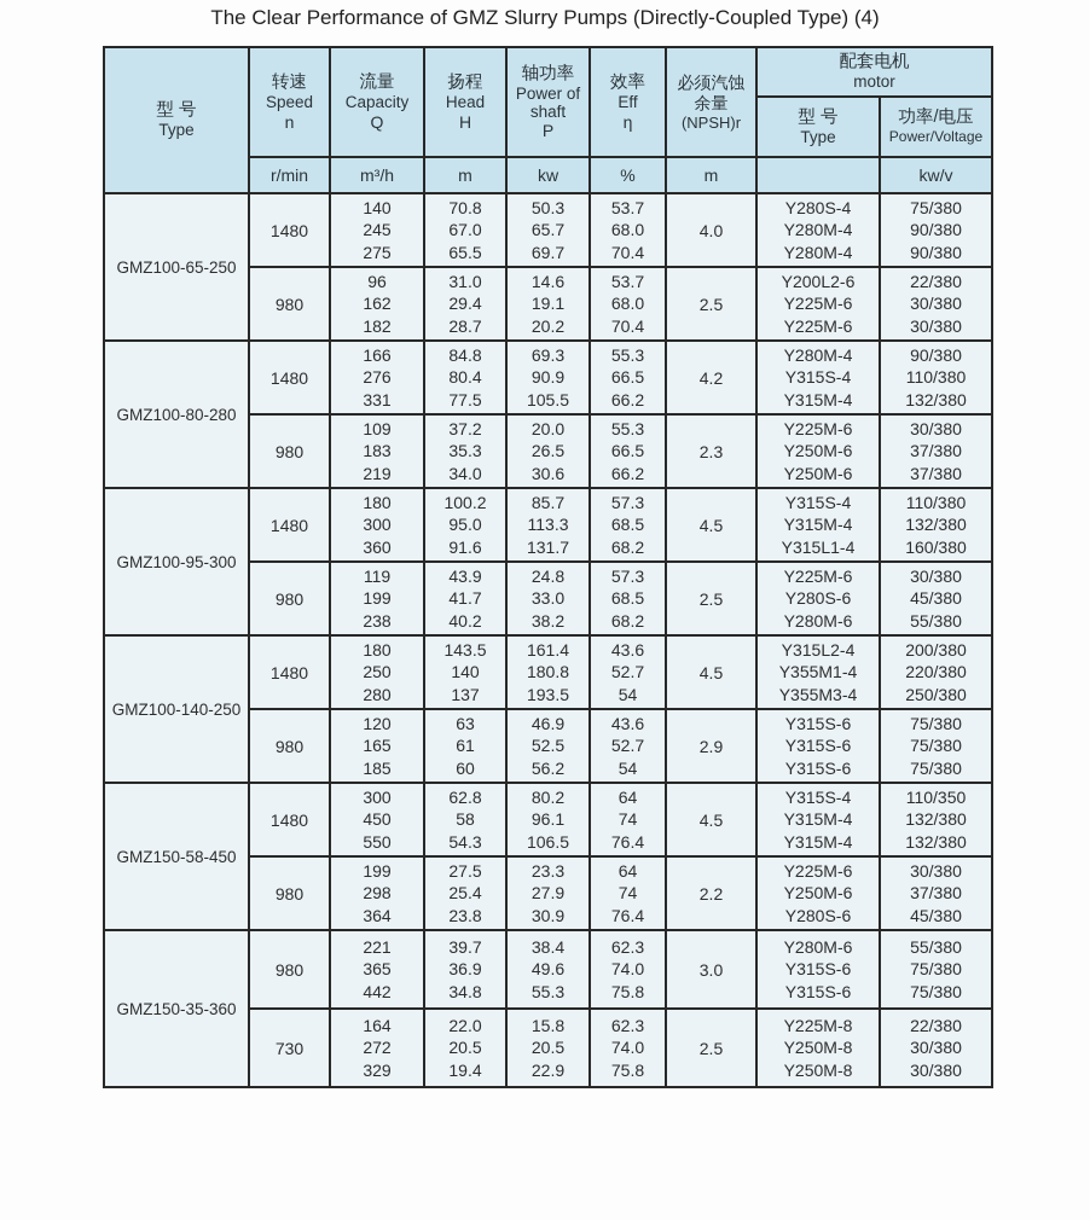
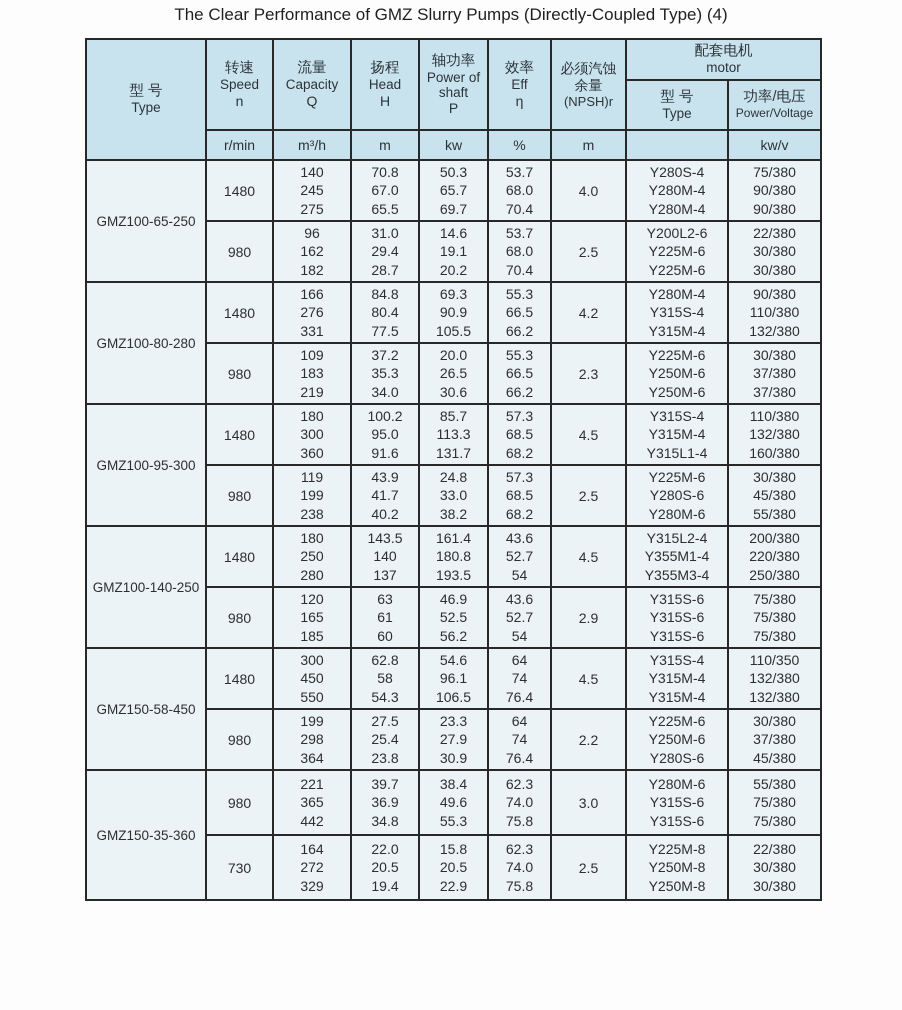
  The Clear Performance of GMZ Slurry Pumps (Directly-Coupled Type) (4)
  型 号 Type	转速 Speed n	流量 Capacity Q	扬程 Head H	轴功率 Power of shaft P	效率 Eff η	必须汽蚀余量 (NPSH)r	配套电机 motor
  型 号 Type	功率/电压 Power/Voltage
  r/min	m³/h	m	kw	%	m		kw/v
  GMZ100-65-250	1480	140245275	70.867.065.5	50.365.769.7	53.768.070.4	4.0	Y280S-4Y280M-4Y280M-4	75/38090/38090/380
  980	96162182	31.029.428.7	14.619.120.2	53.768.070.4	2.5	Y200L2-6Y225M-6Y225M-6	22/38030/38030/380
  GMZ100-80-280	1480	166276331	84.880.477.5	69.390.9105.5	55.366.566.2	4.2	Y280M-4Y315S-4Y315M-4	90/380110/380132/380
  980	109183219	37.235.334.0	20.026.530.6	55.366.566.2	2.3	Y225M-6Y250M-6Y250M-6	30/38037/38037/380
  GMZ100-95-300	1480	180300360	100.295.091.6	85.7113.3131.7	57.368.568.2	4.5	Y315S-4Y315M-4Y315L1-4	110/380132/380160/380
  980	119199238	43.941.740.2	24.833.038.2	57.368.568.2	2.5	Y225M-6Y280S-6Y280M-6	30/38045/38055/380
  GMZ100-140-250	1480	180250280	143.5140137	161.4180.8193.5	43.652.754	4.5	Y315L2-4Y355M1-4Y355M3-4	200/380220/380250/380
  980	120165185	636160	46.952.556.2	43.652.754	2.9	Y315S-6Y315S-6Y315S-6	75/38075/38075/380
- GMZ150-58-450	1480	300450550	62.85854.3	80.296.1106.5	647476.4	4.5	Y315S-4Y315M-4Y315M-4	110/350132/380132/380
+ GMZ150-58-450	1480	300450550	62.85854.3	54.696.1106.5	647476.4	4.5	Y315S-4Y315M-4Y315M-4	110/350132/380132/380
  980	199298364	27.525.423.8	23.327.930.9	647476.4	2.2	Y225M-6Y250M-6Y280S-6	30/38037/38045/380
  GMZ150-35-360	980	221365442	39.736.934.8	38.449.655.3	62.374.075.8	3.0	Y280M-6Y315S-6Y315S-6	55/38075/38075/380
  730	164272329	22.020.519.4	15.820.522.9	62.374.075.8	2.5	Y225M-8Y250M-8Y250M-8	22/38030/38030/380
